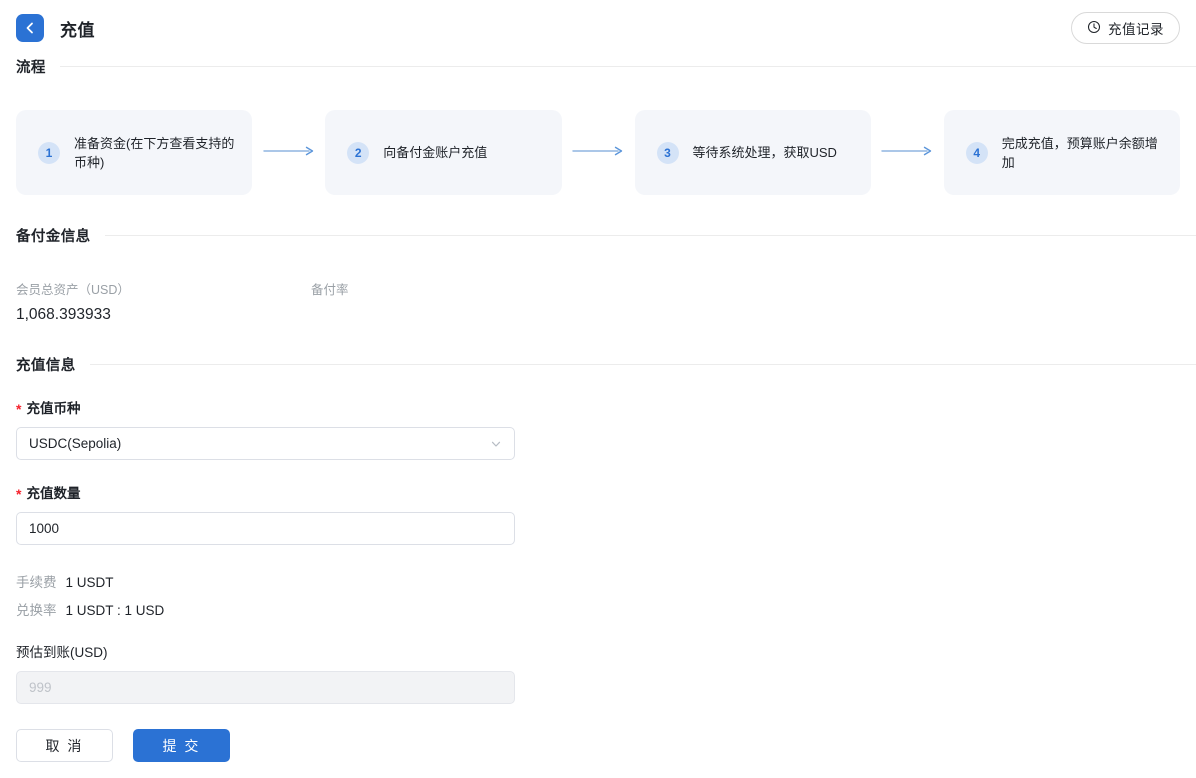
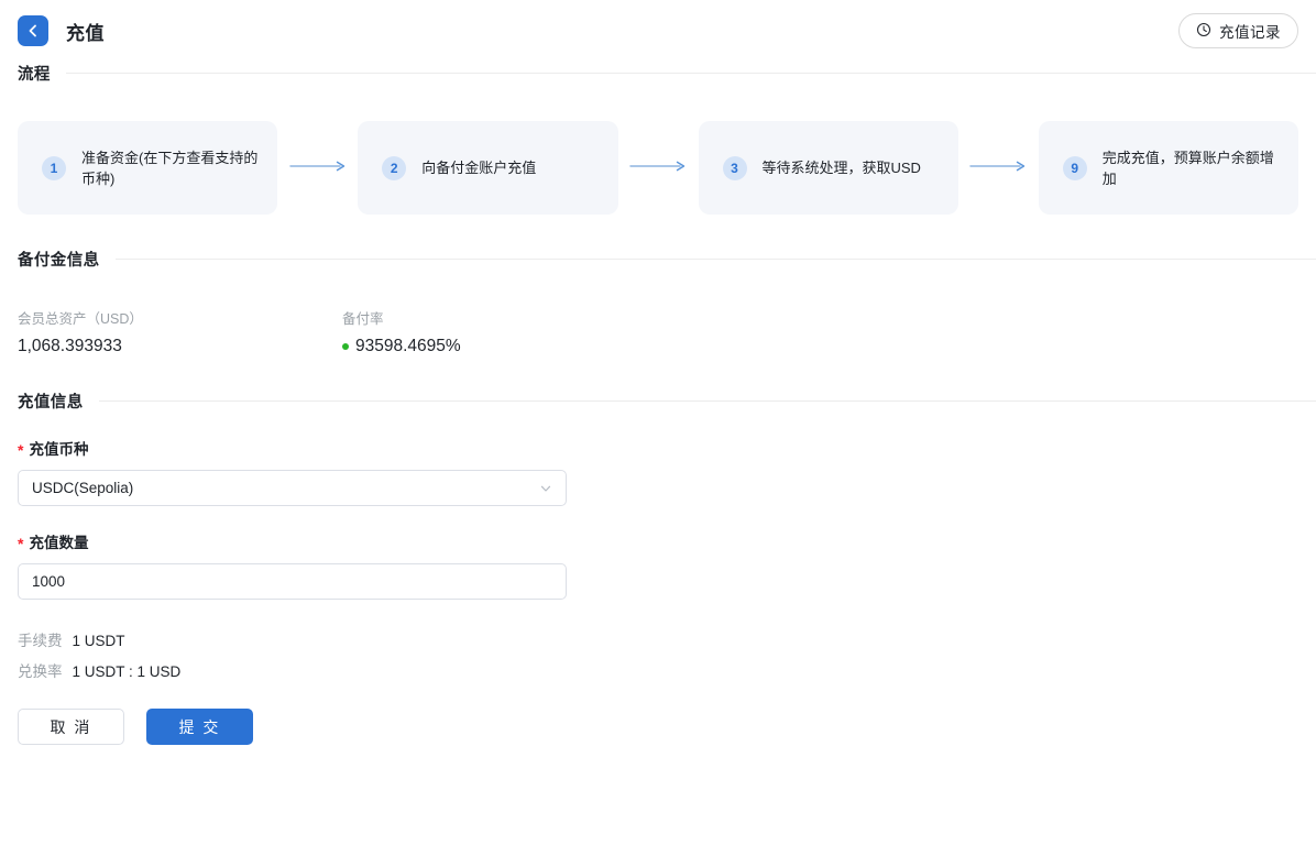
  充值
  充值记录
  流程
  1
  准备资金(在下方查看支持的币种)
  2
  向备付金账户充值
  3
  等待系统处理，获取USD
- 4
+ 9
  完成充值，预算账户余额增加
  备付金信息
  会员总资产（USD）
  1,068.393933
  备付率
+ 93598.4695%
  充值信息
  *
  充值币种
  USDC(Sepolia)
  *
  充值数量
  1000
  手续费
  1 USDT
  兑换率
  1 USDT : 1 USD
- 预估到账(USD)
- 999
  取 消
  提 交
